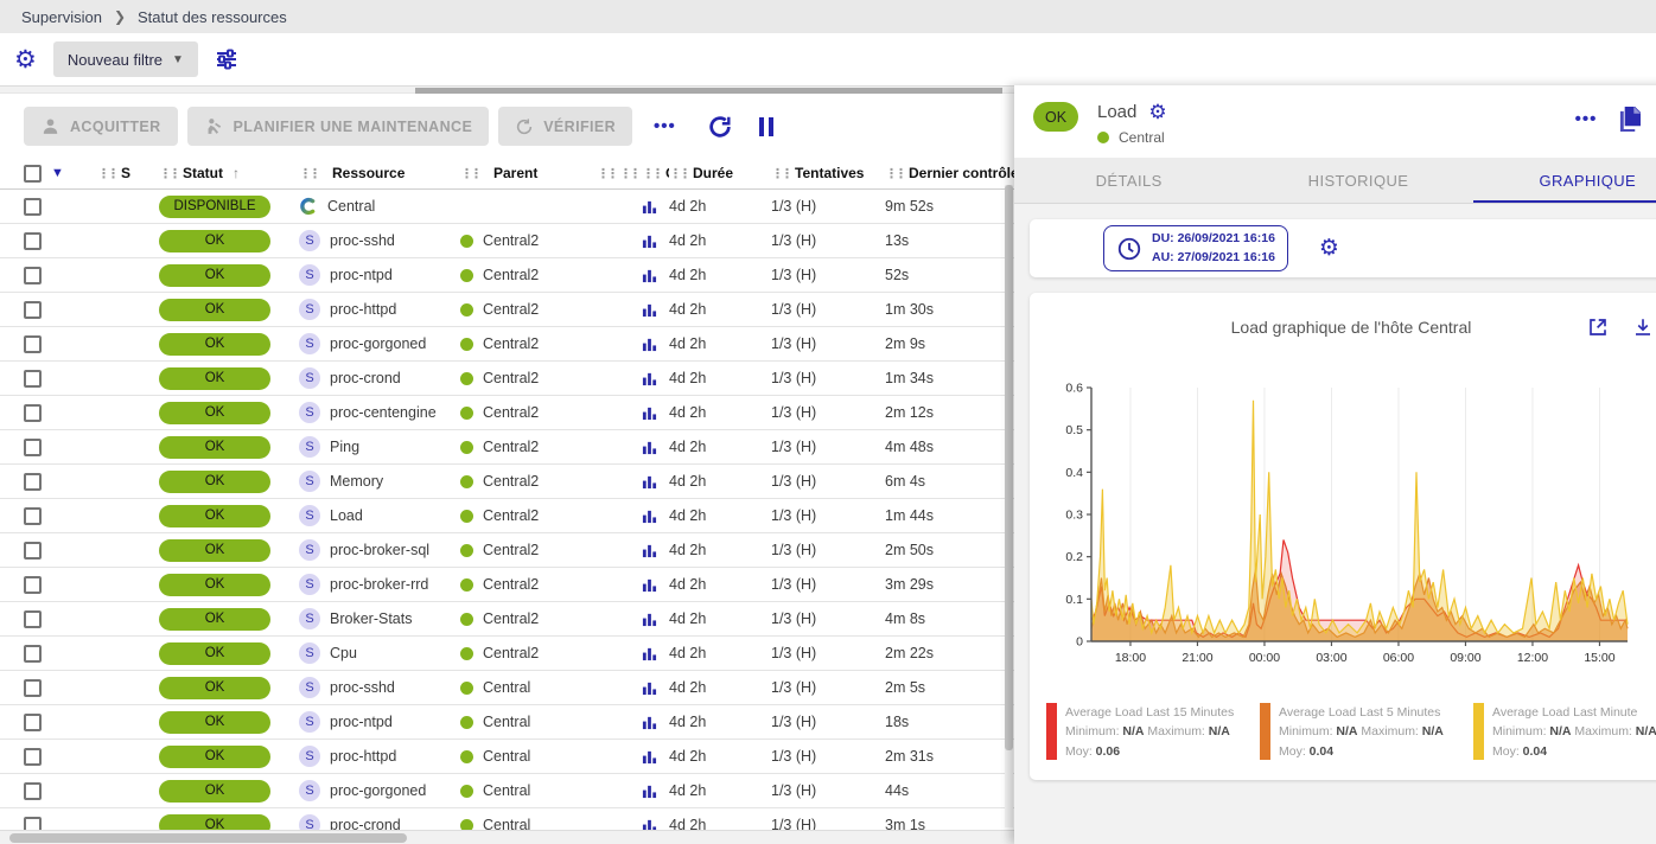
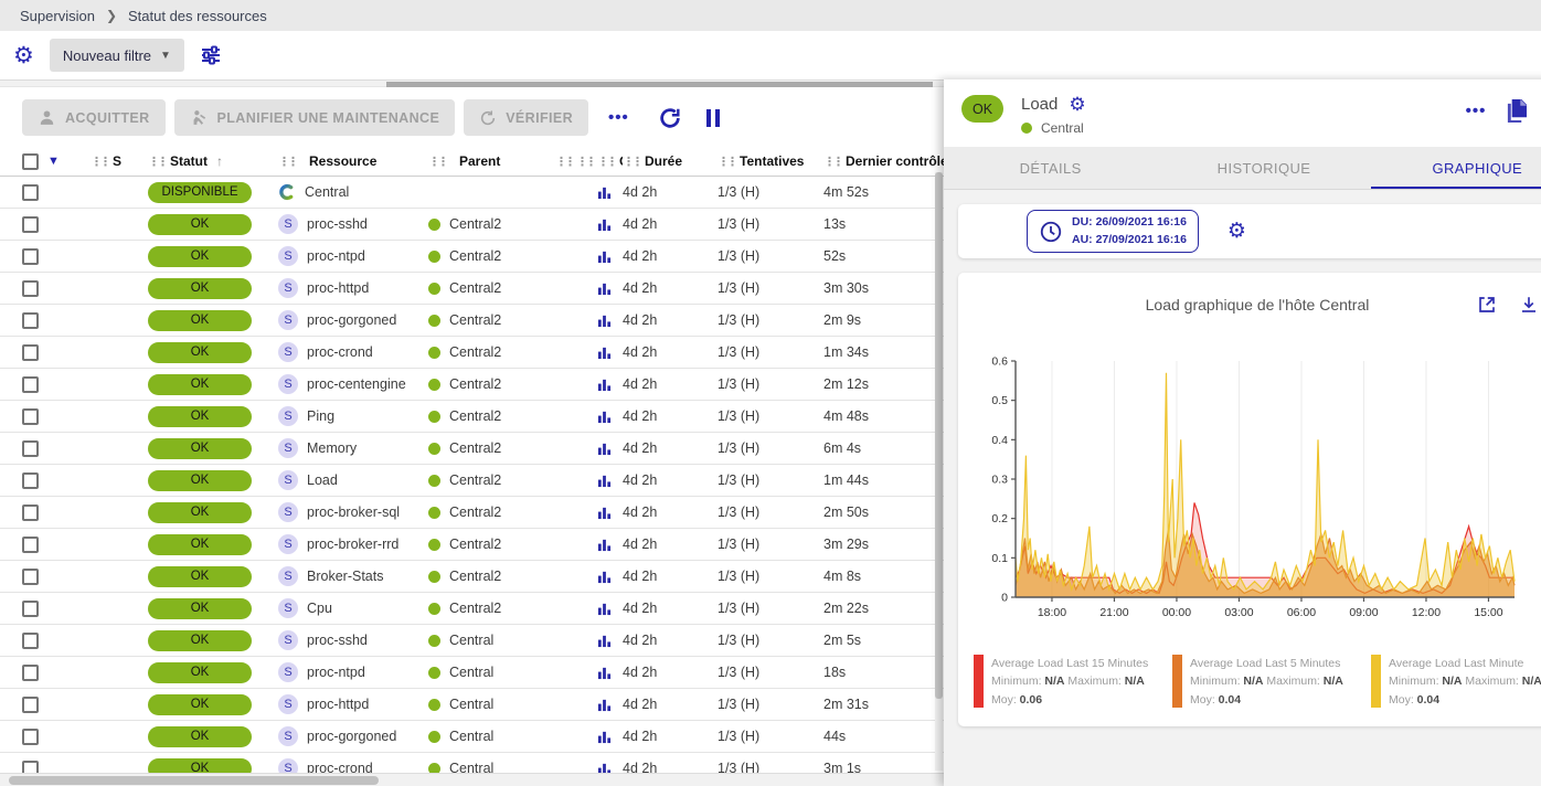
  Supervision
  ❯
  Statut des ressources
  ⚙
  Nouveau filtre
  ▼
  ACQUITTER
  PLANIFIER UNE MAINTENANCE
  VÉRIFIER
  •••
  ▼
  ⋮⋮
  S
  ⋮⋮
  Statut
  ↑
  ⋮⋮
  Ressource
  ⋮⋮
  Parent
  ⋮⋮
  ⋮⋮
  ⋮⋮
  ⋮⋮
  Durée
  ⋮⋮
  Tentatives
  ⋮⋮
  Dernier contrôl
  DISPONIBLE
  Central
  4d 2h
  1/3 (H)
- 9m 52s
+ 4m 52s
  OK
  S
  proc-sshd
  Central2
  4d 2h
  1/3 (H)
  13s
  OK
  S
  proc-ntpd
  Central2
  4d 2h
  1/3 (H)
  52s
  OK
  S
  proc-httpd
  Central2
  4d 2h
  1/3 (H)
- 1m 30s
+ 3m 30s
  OK
  S
  proc-gorgoned
  Central2
  4d 2h
  1/3 (H)
  2m 9s
  OK
  S
  proc-crond
  Central2
  4d 2h
  1/3 (H)
  1m 34s
  OK
  S
  proc-centengine
  Central2
  4d 2h
  1/3 (H)
  2m 12s
  OK
  S
  Ping
  Central2
  4d 2h
  1/3 (H)
  4m 48s
  OK
  S
  Memory
  Central2
  4d 2h
  1/3 (H)
  6m 4s
  OK
  S
  Load
  Central2
  4d 2h
  1/3 (H)
  1m 44s
  OK
  S
  proc-broker-sql
  Central2
  4d 2h
  1/3 (H)
  2m 50s
  OK
  S
  proc-broker-rrd
  Central2
  4d 2h
  1/3 (H)
  3m 29s
  OK
  S
  Broker-Stats
  Central2
  4d 2h
  1/3 (H)
  4m 8s
  OK
  S
  Cpu
  Central2
  4d 2h
  1/3 (H)
  2m 22s
  OK
  S
  proc-sshd
  Central
  4d 2h
  1/3 (H)
  2m 5s
  OK
  S
  proc-ntpd
  Central
  4d 2h
  1/3 (H)
  18s
  OK
  S
  proc-httpd
  Central
  4d 2h
  1/3 (H)
  2m 31s
  OK
  S
  proc-gorgoned
  Central
  4d 2h
  1/3 (H)
  44s
  OK
  S
  proc-crond
  Central
  4d 2h
  1/3 (H)
  3m 1s
  OK
  Load
  ⚙
  Central
  •••
  DÉTAILS
  HISTORIQUE
  GRAPHIQUE
  DU: 26/09/2021 16:16
  AU: 27/09/2021 16:16
  ⚙
  Load graphique de l'hôte Central
  0
  0.1
  0.2
  0.3
  0.4
  0.5
  0.6
  18:00
  21:00
  00:00
  03:00
  06:00
  09:00
  12:00
  15:00
  Average Load Last 15 Minutes
  Minimum: N/A Maximum: N/A
  Moy: 0.06
  Average Load Last 5 Minutes
  Minimum: N/A Maximum: N/A
  Moy: 0.04
  Average Load Last Minute
  Minimum: N/A Maximum: N/A
  Moy: 0.04
